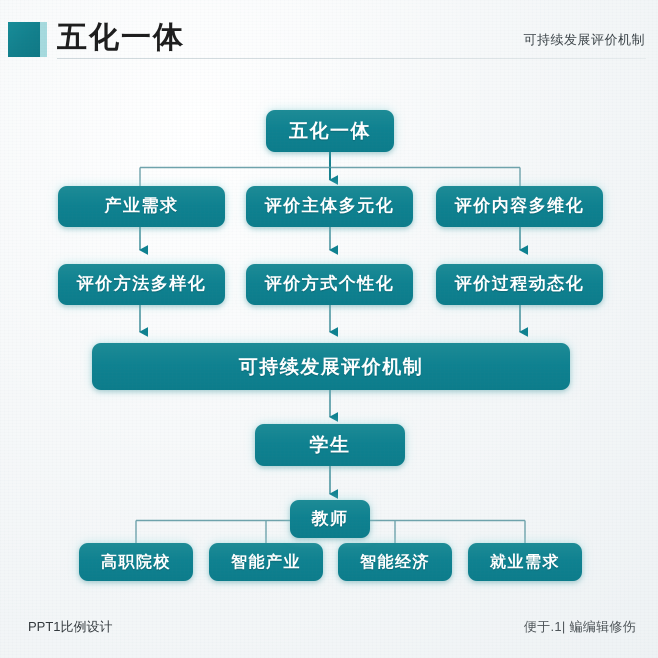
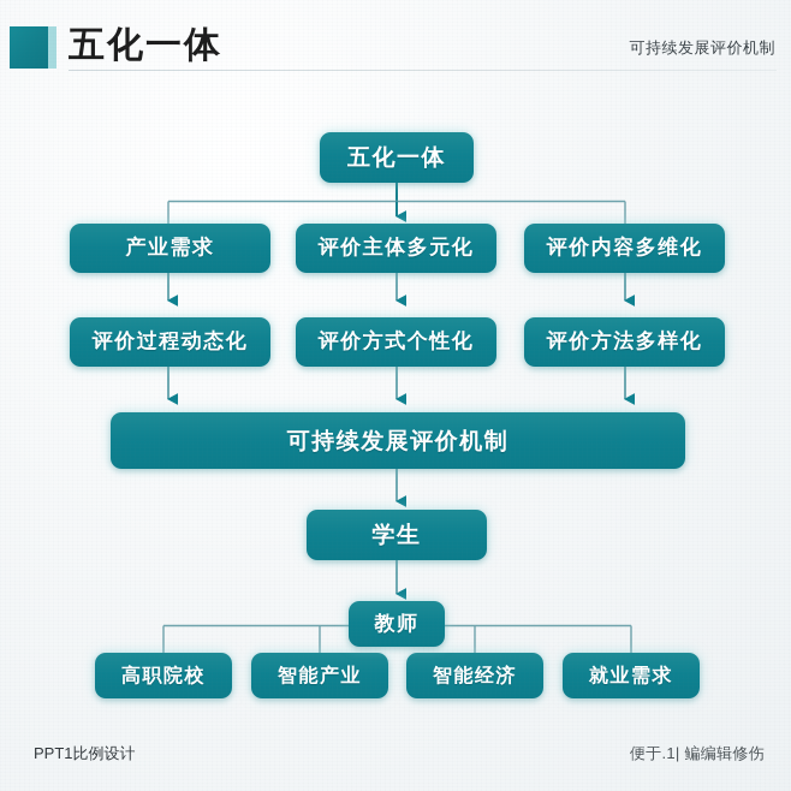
  五化一体
  可持续发展评价机制
  五化一体
  产业需求
  评价主体多元化
  评价内容多维化
- 评价方法多样化
+ 评价过程动态化
  评价方式个性化
- 评价过程动态化
+ 评价方法多样化
  可持续发展评价机制
  学生
  教师
  高职院校
  智能产业
  智能经济
  就业需求
  PPT1比例设计
  便于.1| 鳊编辑修伤
